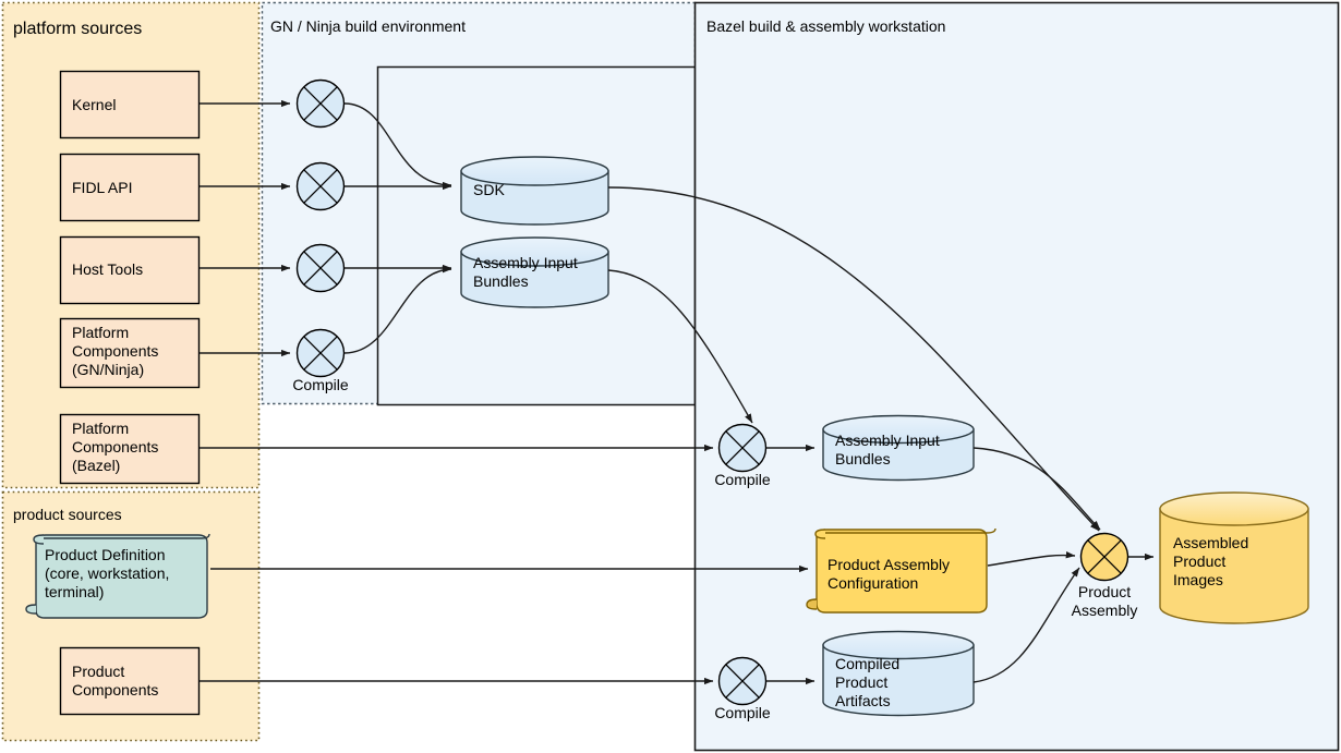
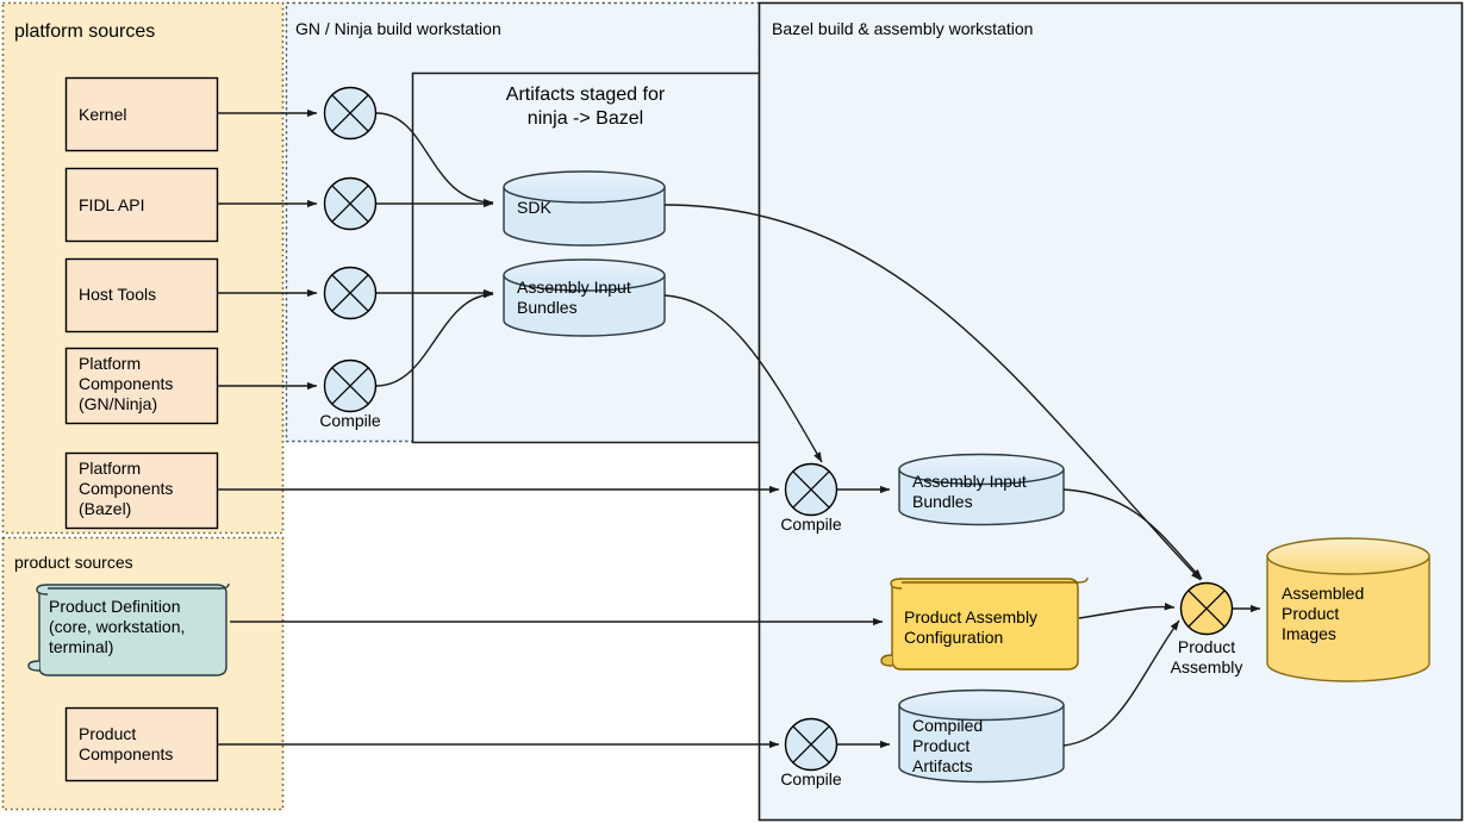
  platform sources
  product sources
- GN / Ninja build environment
+ GN / Ninja build workstation
  Bazel build & assembly workstation
+ Artifacts staged for
+ ninja -> Bazel
  Kernel
  FIDL API
  Host Tools
  Platform
  Components
  (GN/Ninja)
  Platform
  Components
  (Bazel)
  Product Definition
  (core, workstation,
  terminal)
  Product
  Components
  Compile
  SDK
  Assembly Input
  Bundles
  Compile
  Compile
  Assembly Input
  Bundles
  Product Assembly
  Configuration
  Compiled
  Product
  Artifacts
  Product
  Assembly
  Assembled
  Product
  Images
